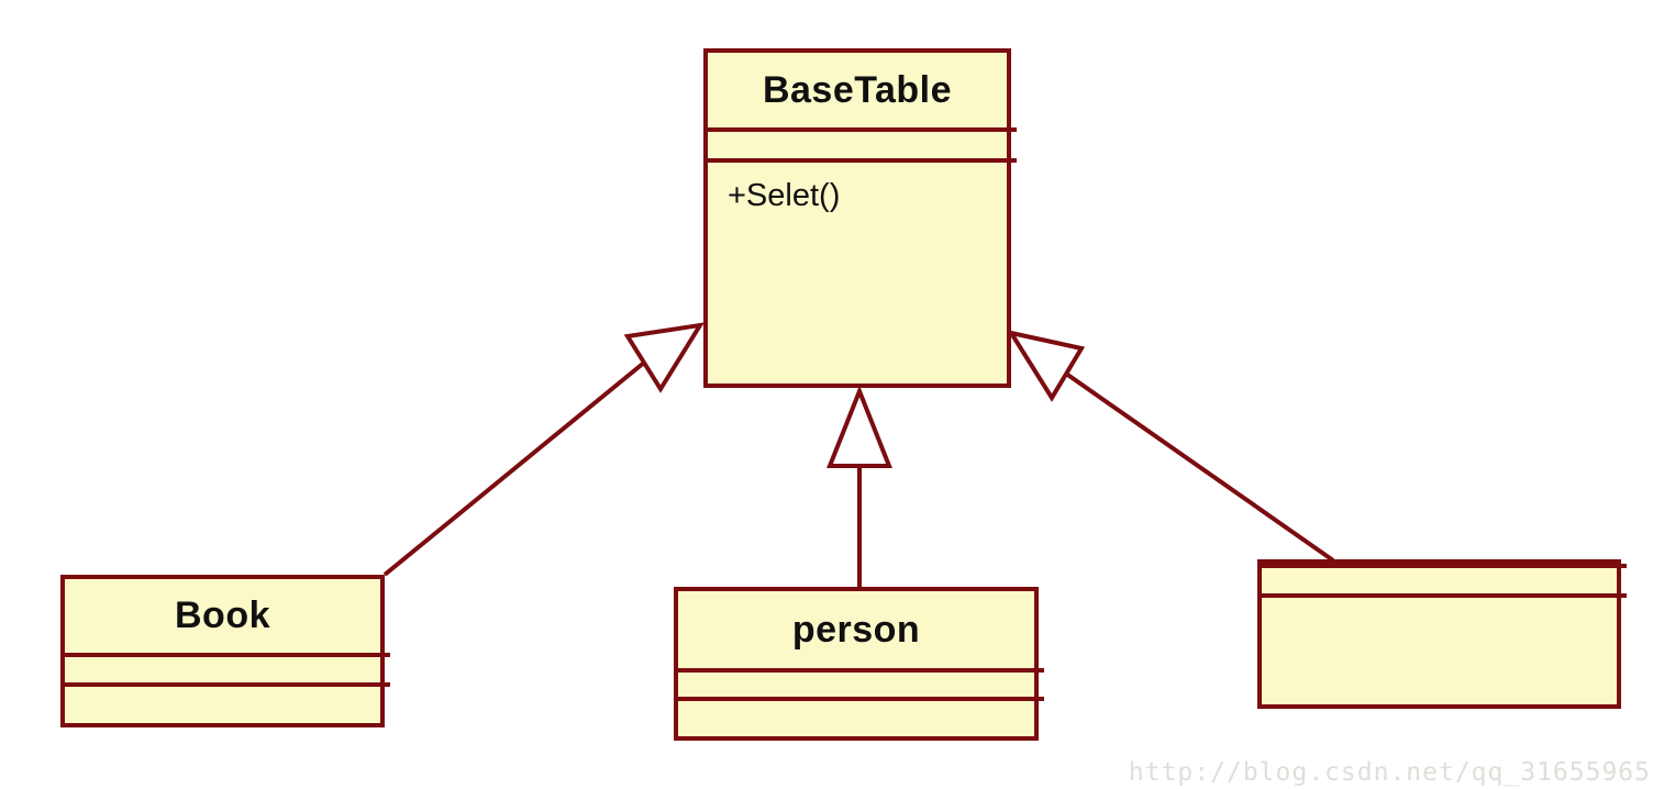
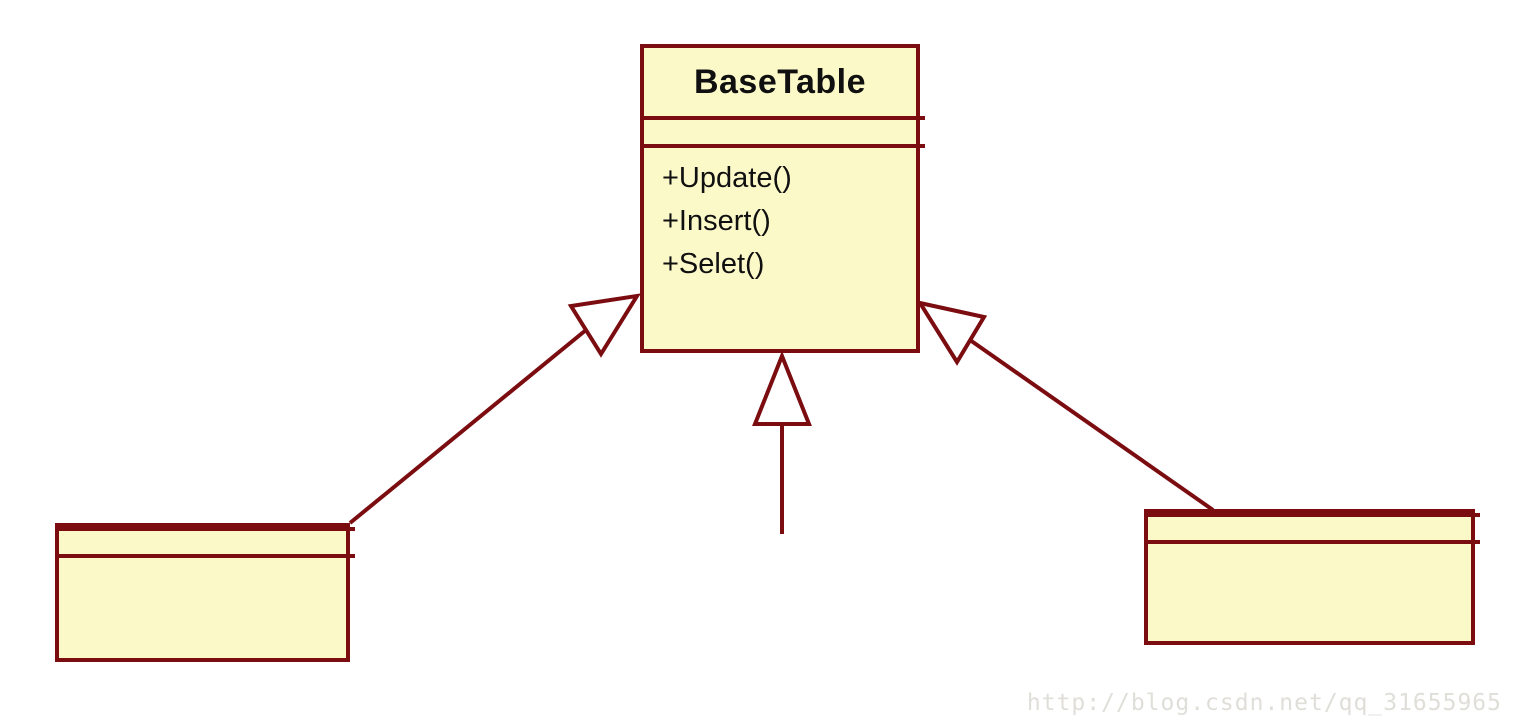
  BaseTable
+ +Update()
+ +Insert()
  +Selet()
- Book
- person
  http://blog.csdn.net/qq_31655965
